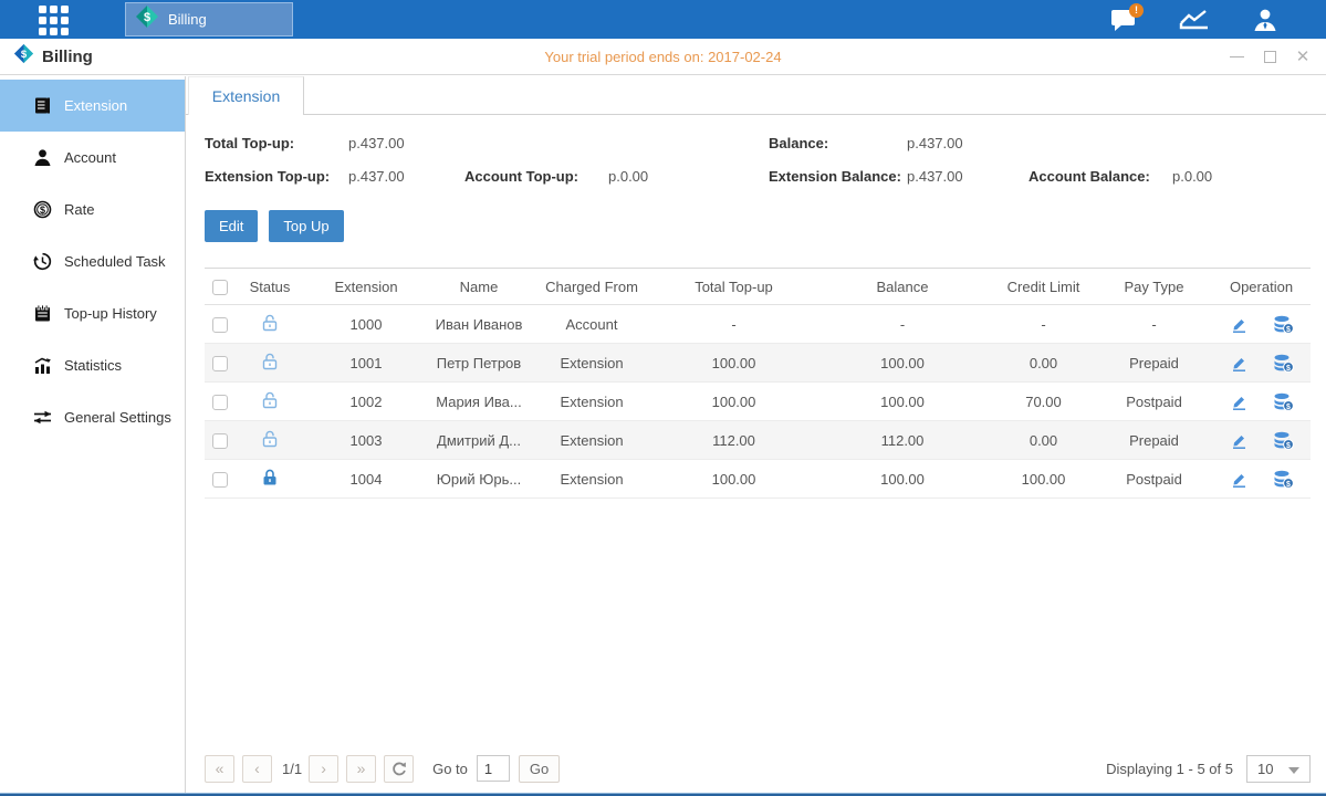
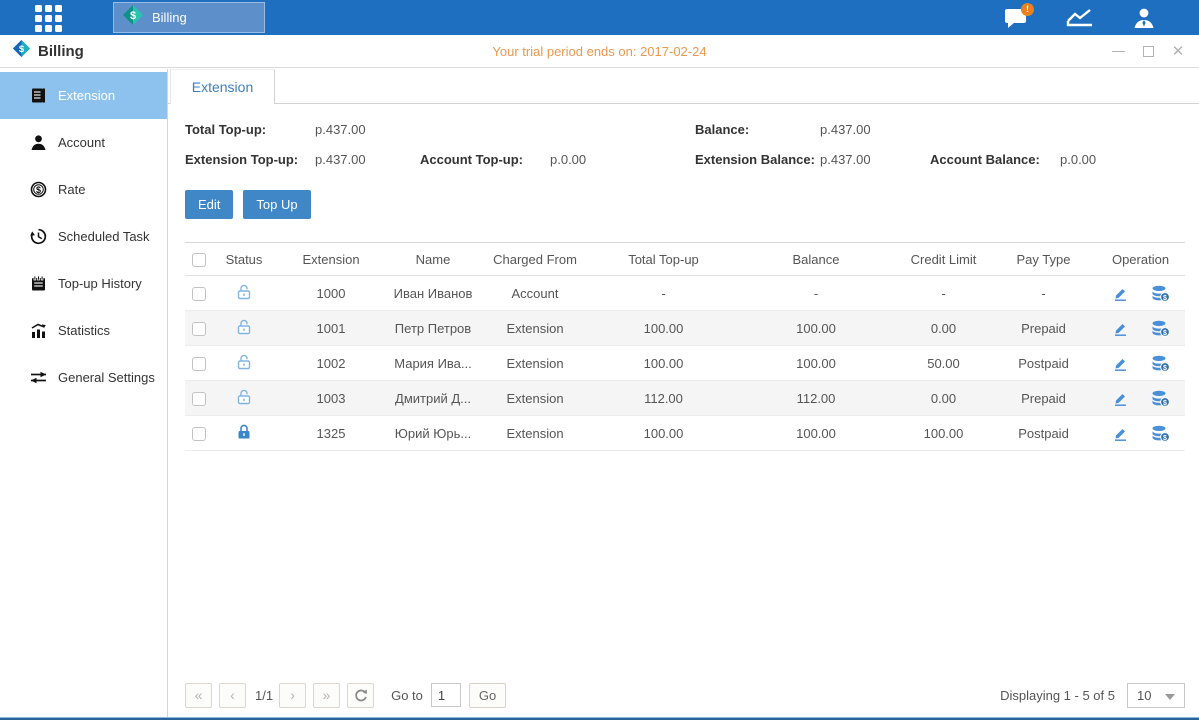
  $
  Billing
  !
  Your trial period ends on: 2017-02-24
  $
  Billing
  ✕
  Extension
  Account
  $
  Rate
  Scheduled Task
  Top-up History
  Statistics
  General Settings
  Extension
  Total Top-up:
  p.437.00
  Balance:
  p.437.00
  Extension Top-up:
  p.437.00
  Account Top-up:
  p.0.00
  Extension Balance:
  p.437.00
  Account Balance:
  p.0.00
  Edit
  Top Up
  	Status	Extension	Name	Charged From	Total Top-up	Balance	Credit Limit	Pay Type	Operation
  		1000	Иван Иванов	Account	-	-	-	-
  		1001	Петр Петров	Extension	100.00	100.00	0.00	Prepaid
- 		1002	Мария Ива...	Extension	100.00	100.00	70.00	Postpaid
+ 		1002	Мария Ива...	Extension	100.00	100.00	50.00	Postpaid
  		1003	Дмитрий Д...	Extension	112.00	112.00	0.00	Prepaid
- 		1004	Юрий Юрь...	Extension	100.00	100.00	100.00	Postpaid
+ 		1325	Юрий Юрь...	Extension	100.00	100.00	100.00	Postpaid
  «
  ‹
  1/1
  ›
  »
  Go to
  1
  Go
  Displaying 1 - 5 of 5
  10
